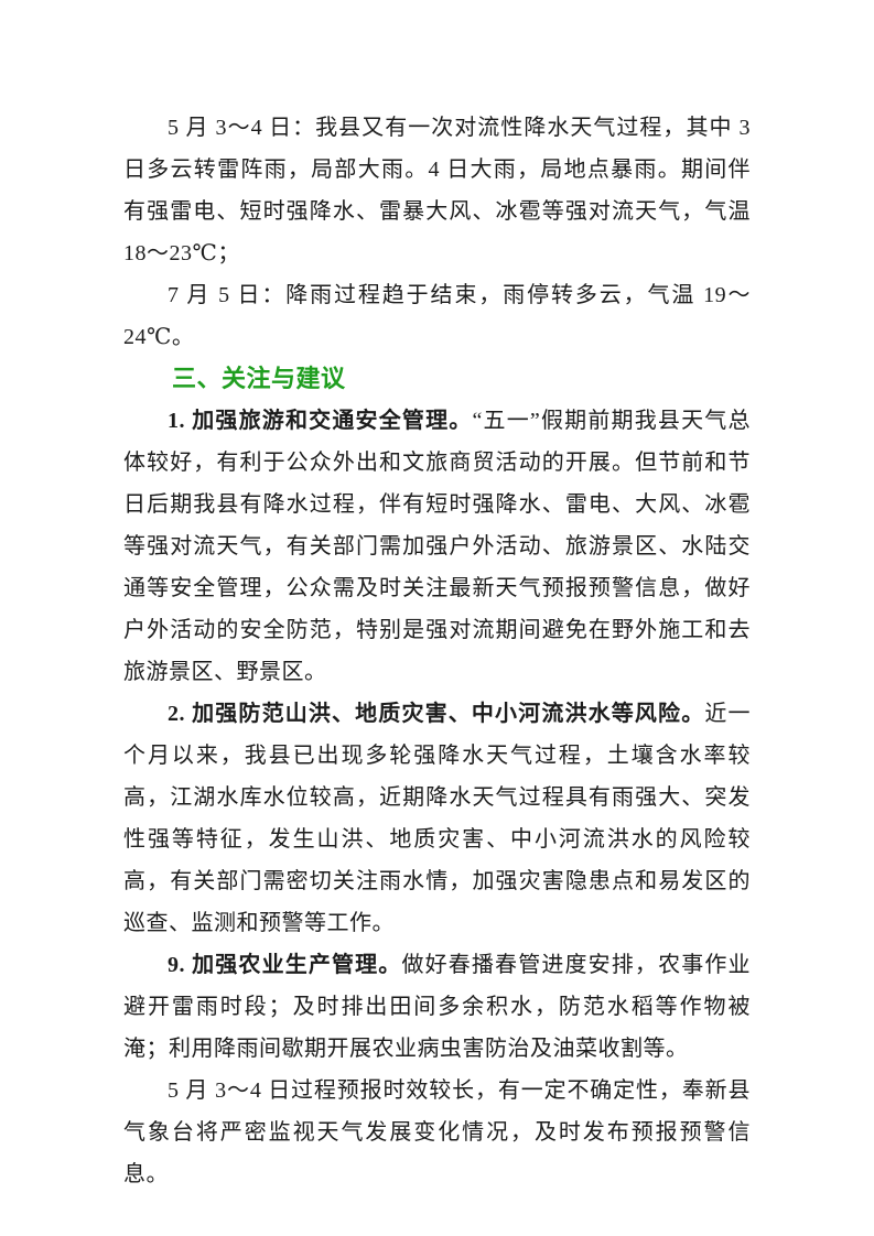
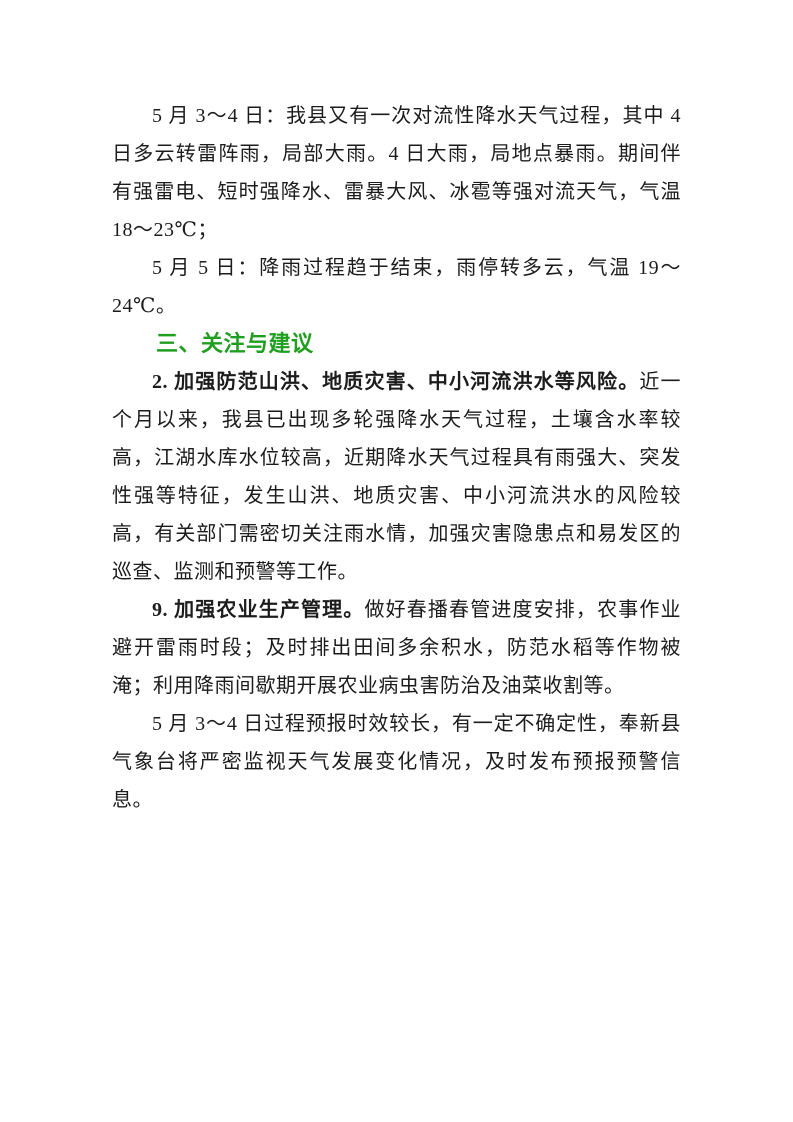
- 5 月 3～4 日：我县又有一次对流性降水天气过程，其中 3 日多云转雷阵雨，局部大雨。4 日大雨，局地点暴雨。期间伴有强雷电、短时强降水、雷暴大风、冰雹等强对流天气，气温 18～23℃；
+ 5 月 3～4 日：我县又有一次对流性降水天气过程，其中 4 日多云转雷阵雨，局部大雨。4 日大雨，局地点暴雨。期间伴有强雷电、短时强降水、雷暴大风、冰雹等强对流天气，气温 18～23℃；
- 7 月 5 日：降雨过程趋于结束，雨停转多云，气温 19～24℃。
+ 5 月 5 日：降雨过程趋于结束，雨停转多云，气温 19～24℃。
  三、关注与建议
- 1. 加强旅游和交通安全管理。“五一”假期前期我县天气总体较好，有利于公众外出和文旅商贸活动的开展。但节前和节日后期我县有降水过程，伴有短时强降水、雷电、大风、冰雹等强对流天气，有关部门需加强户外活动、旅游景区、水陆交通等安全管理，公众需及时关注最新天气预报预警信息，做好户外活动的安全防范，特别是强对流期间避免在野外施工和去旅游景区、野景区。
  2. 加强防范山洪、地质灾害、中小河流洪水等风险。近一个月以来，我县已出现多轮强降水天气过程，土壤含水率较高，江湖水库水位较高，近期降水天气过程具有雨强大、突发性强等特征，发生山洪、地质灾害、中小河流洪水的风险较高，有关部门需密切关注雨水情，加强灾害隐患点和易发区的巡查、监测和预警等工作。
  9. 加强农业生产管理。做好春播春管进度安排，农事作业避开雷雨时段；及时排出田间多余积水，防范水稻等作物被淹；利用降雨间歇期开展农业病虫害防治及油菜收割等。
  5 月 3～4 日过程预报时效较长，有一定不确定性，奉新县气象台将严密监视天气发展变化情况，及时发布预报预警信息。
